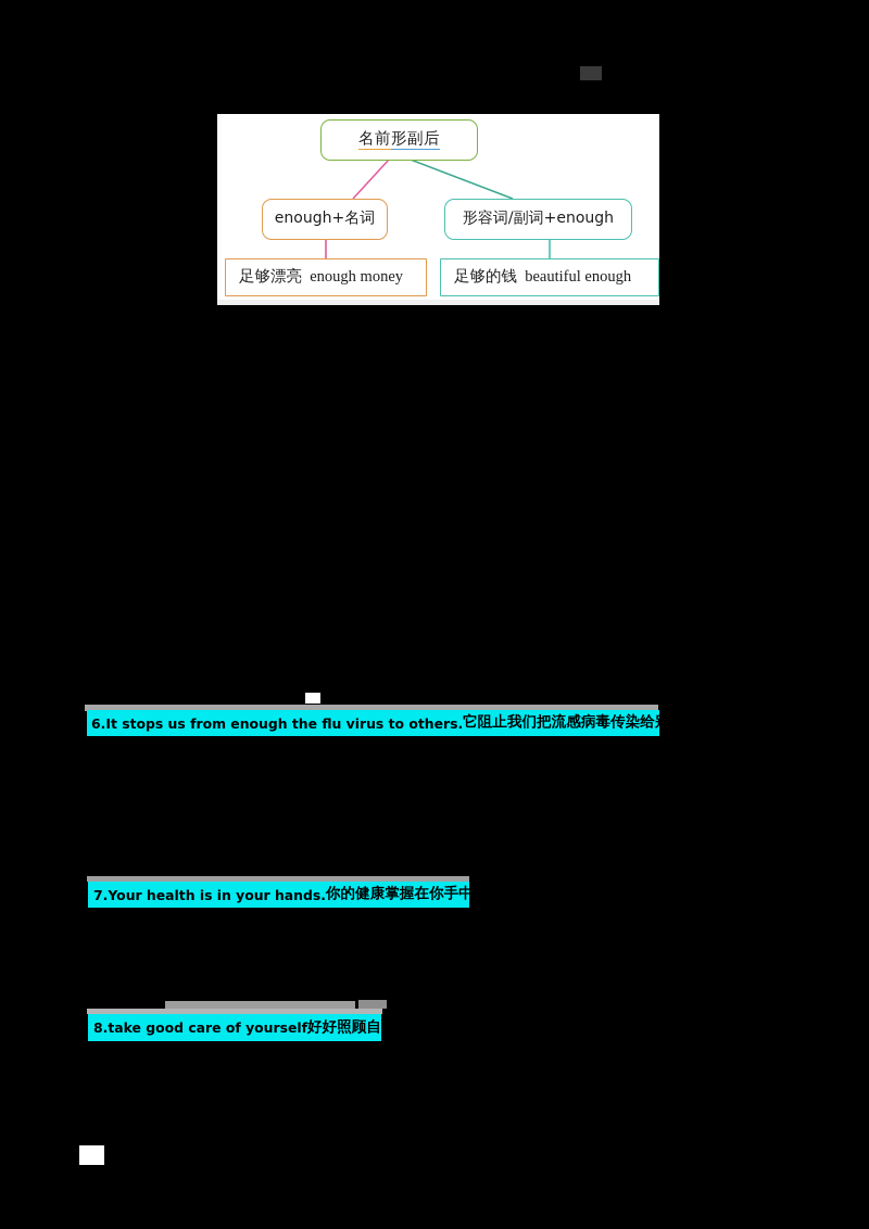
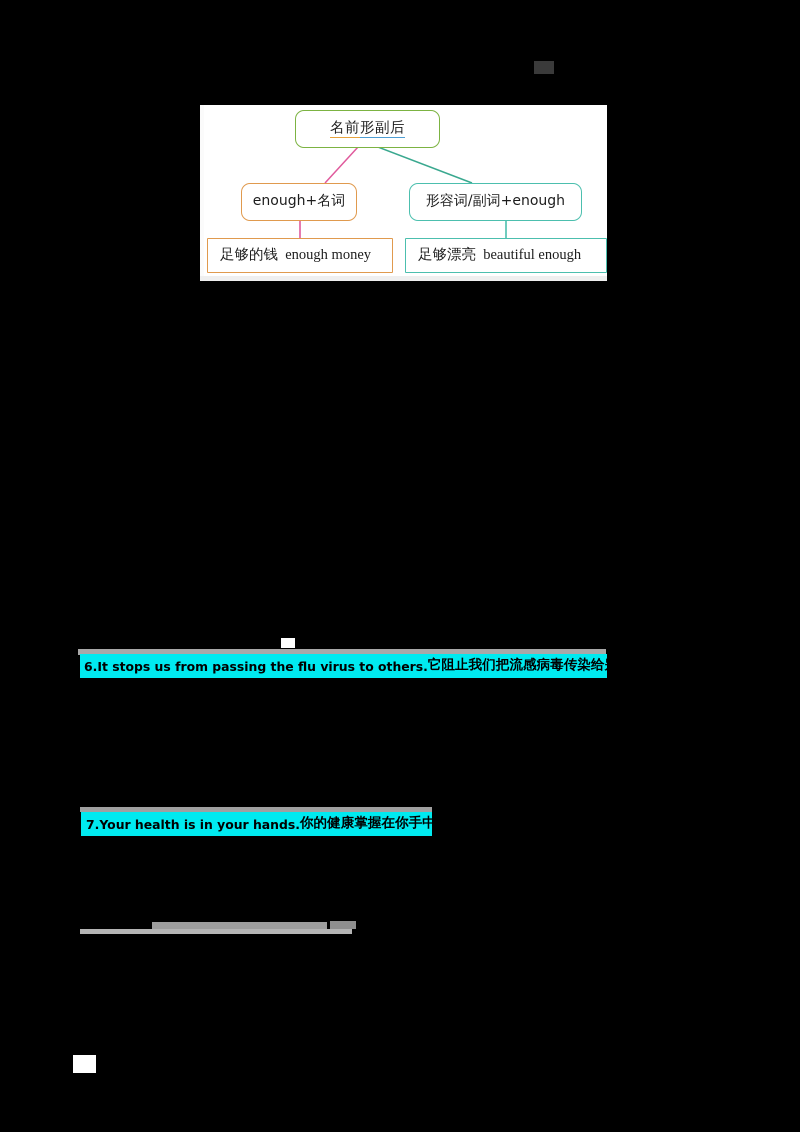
  名前形副后
  enough+名词
  形容词/副词+enough
- 足够漂亮
+ 足够的钱
  enough money
- 足够的钱
+ 足够漂亮
  beautiful enough
  6.
- It stops us from enough the flu virus to others.
+ It stops us from passing the flu virus to others.
  它阻止我们把流感病毒传染给别人。
  7.
  Your health is in your hands.
  你的健康掌握在你手中。
- 8.
- take good care of yourself
- 好好照顾自己
